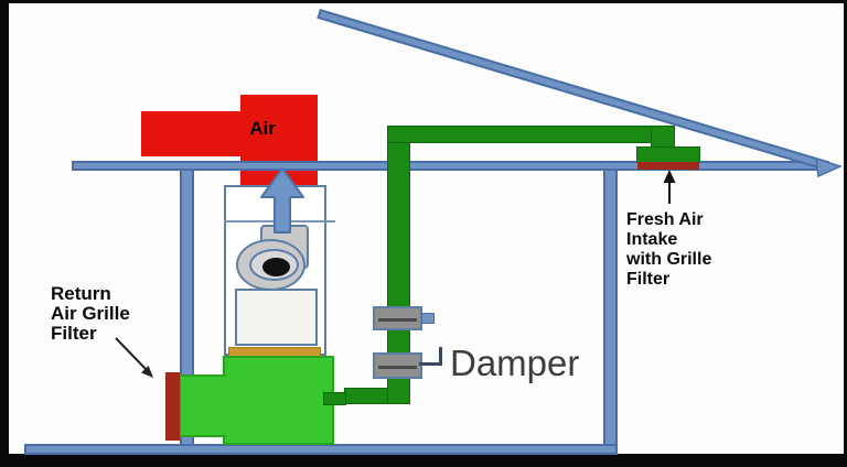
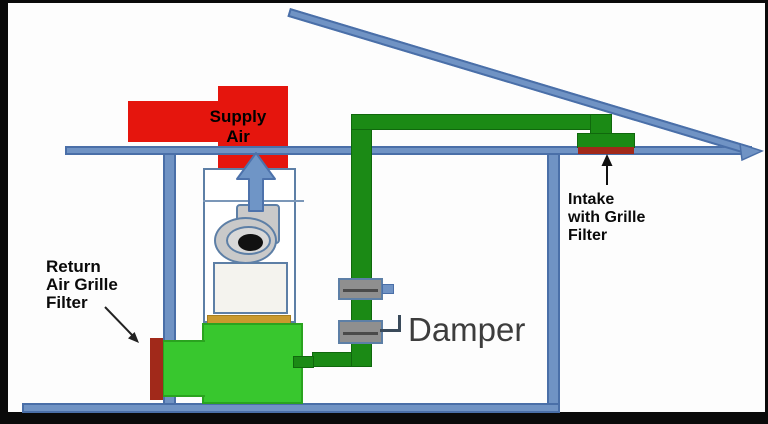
+ Supply
  Air
  Return
  Air Grille
  Filter
- Fresh Air
  Intake
  with Grille
  Filter
  Damper
